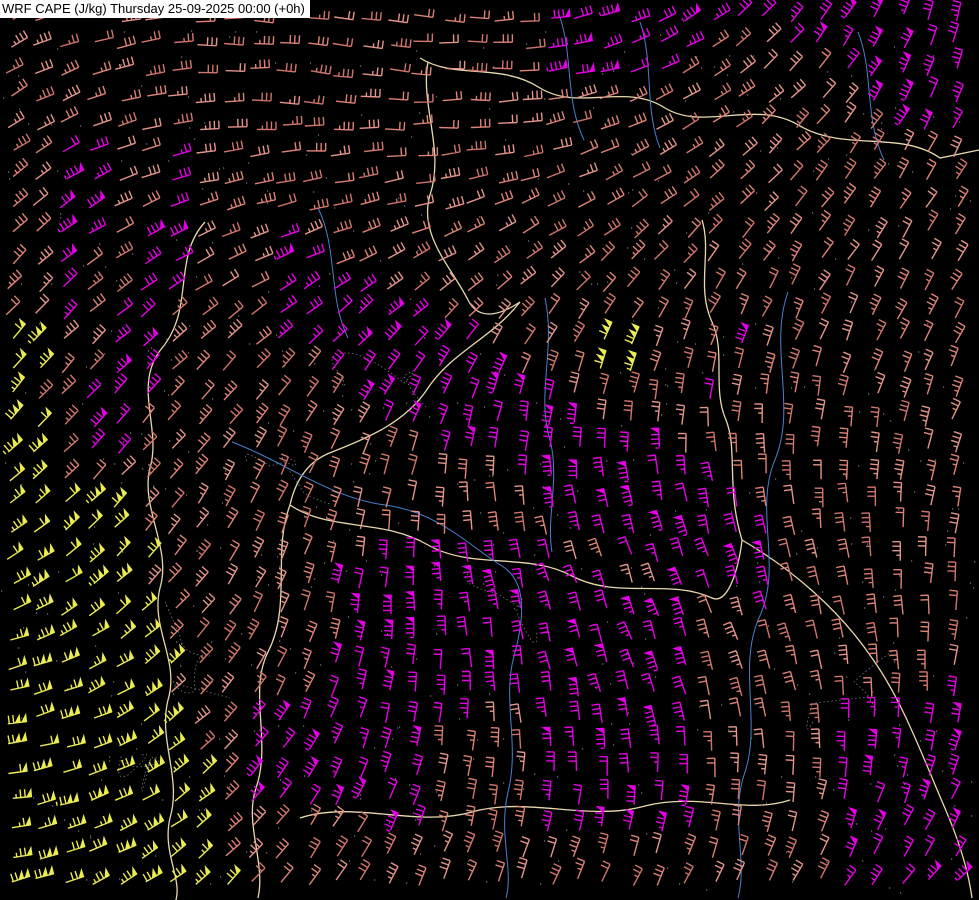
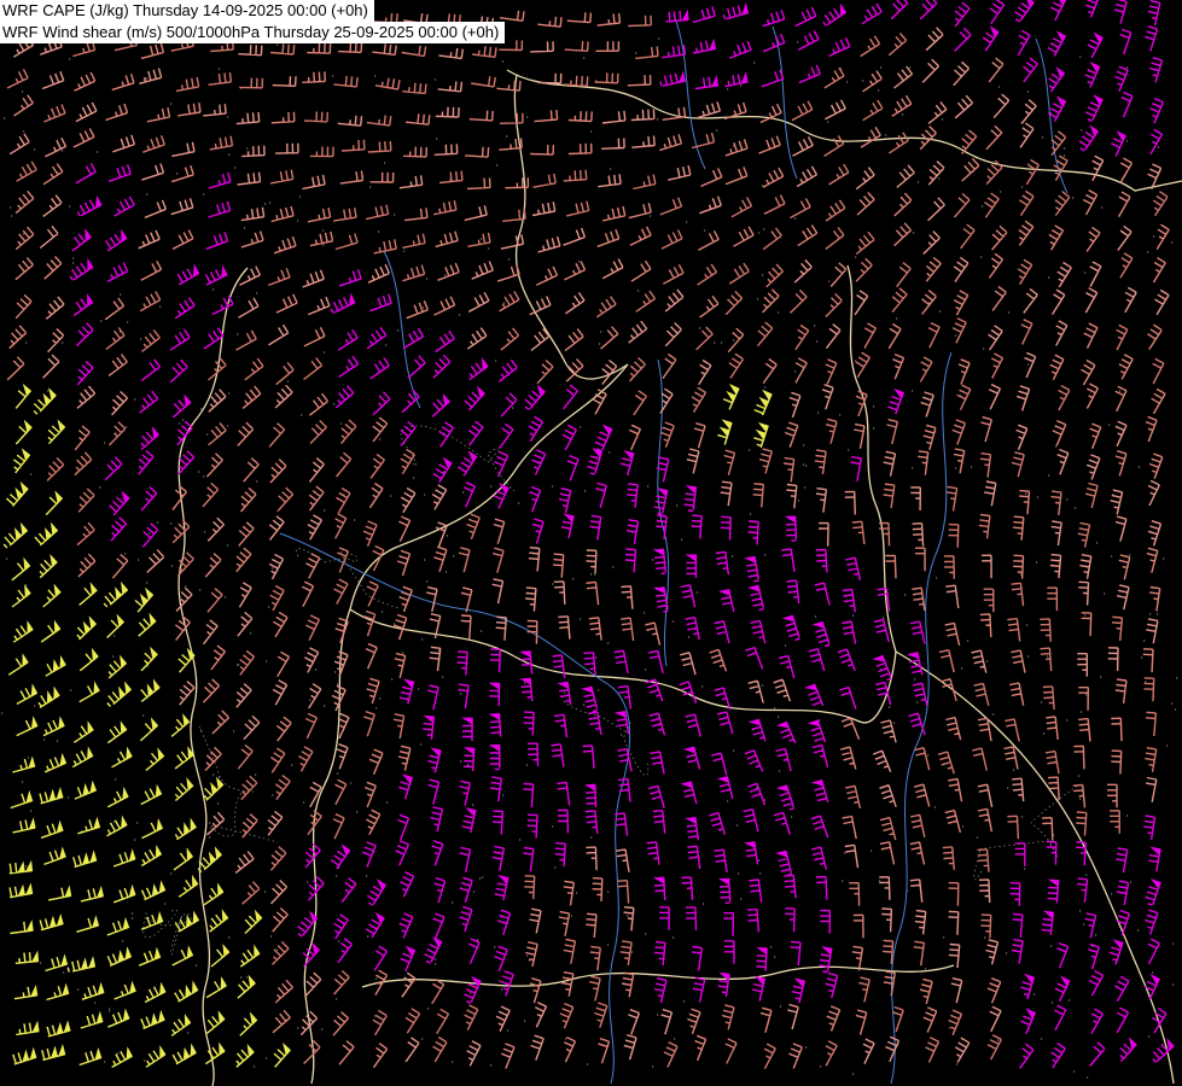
- WRF CAPE (J/kg) Thursday 25-09-2025 00:00 (+0h)
+ WRF CAPE (J/kg) Thursday 14-09-2025 00:00 (+0h)
+ WRF Wind shear (m/s) 500/1000hPa Thursday 25-09-2025 00:00 (+0h)
